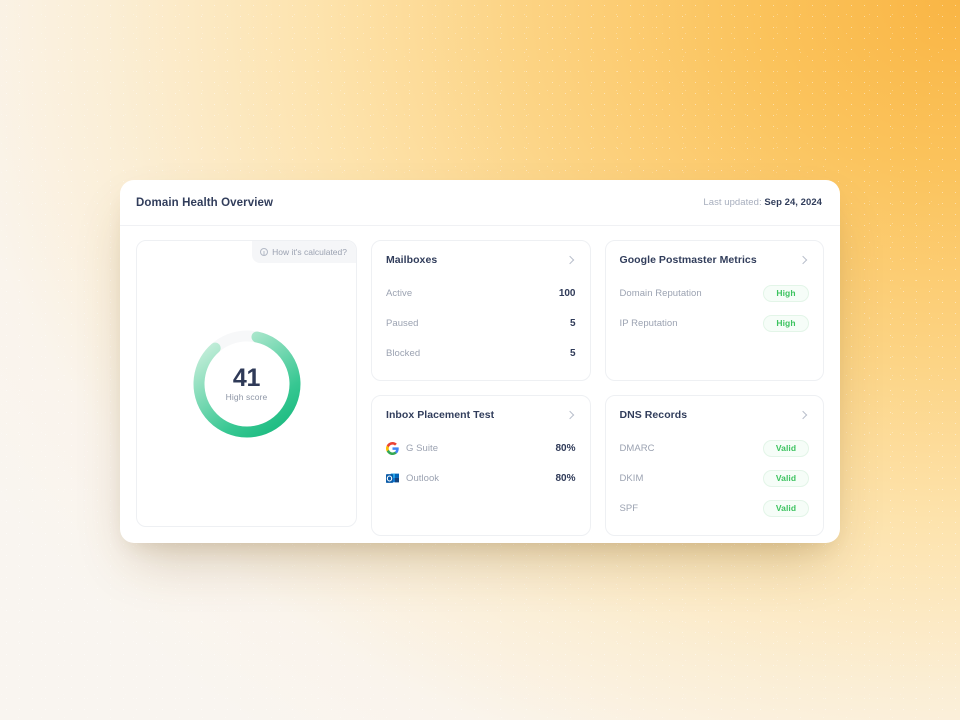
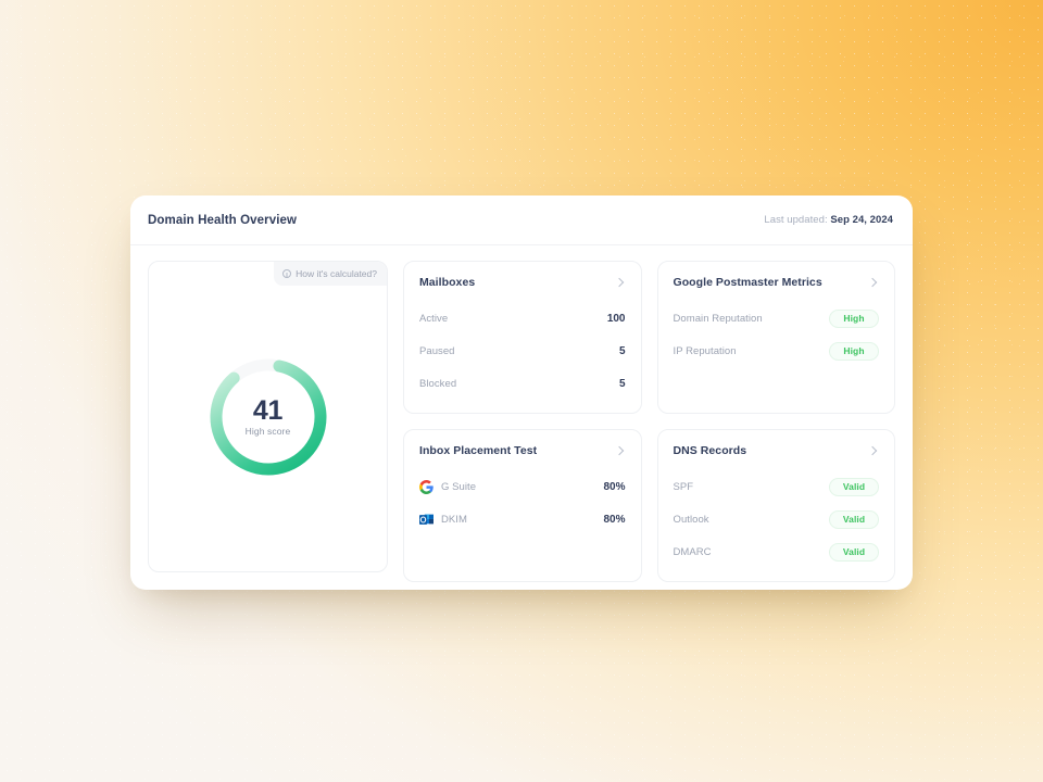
  Domain Health Overview
  Last updated: Sep 24, 2024
  How it's calculated?
  41
  High score
  Mailboxes
  Active
  100
  Paused
  5
  Blocked
  5
  Google Postmaster Metrics
  Domain Reputation
  High
  IP Reputation
  High
  Inbox Placement Test
  G Suite
  80%
- Outlook
+ DKIM
  80%
  DNS Records
- DMARC
+ SPF
  Valid
- DKIM
+ Outlook
  Valid
- SPF
+ DMARC
  Valid
